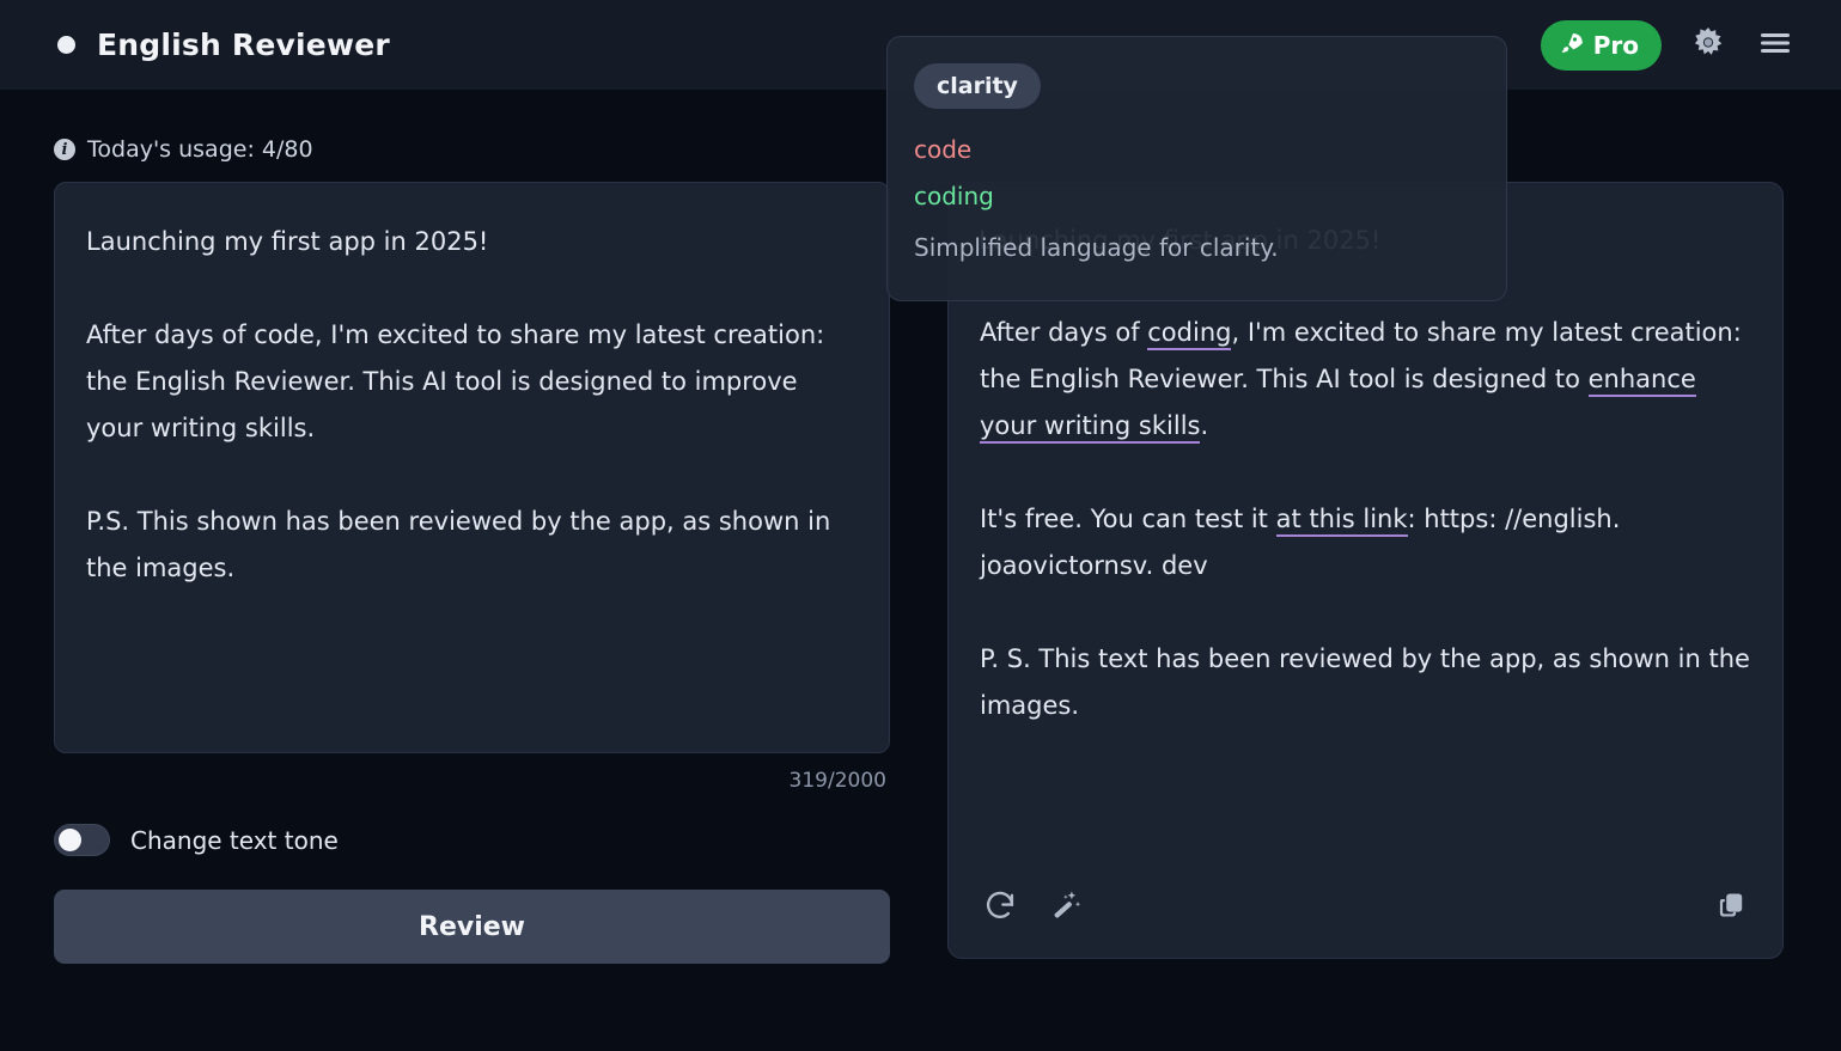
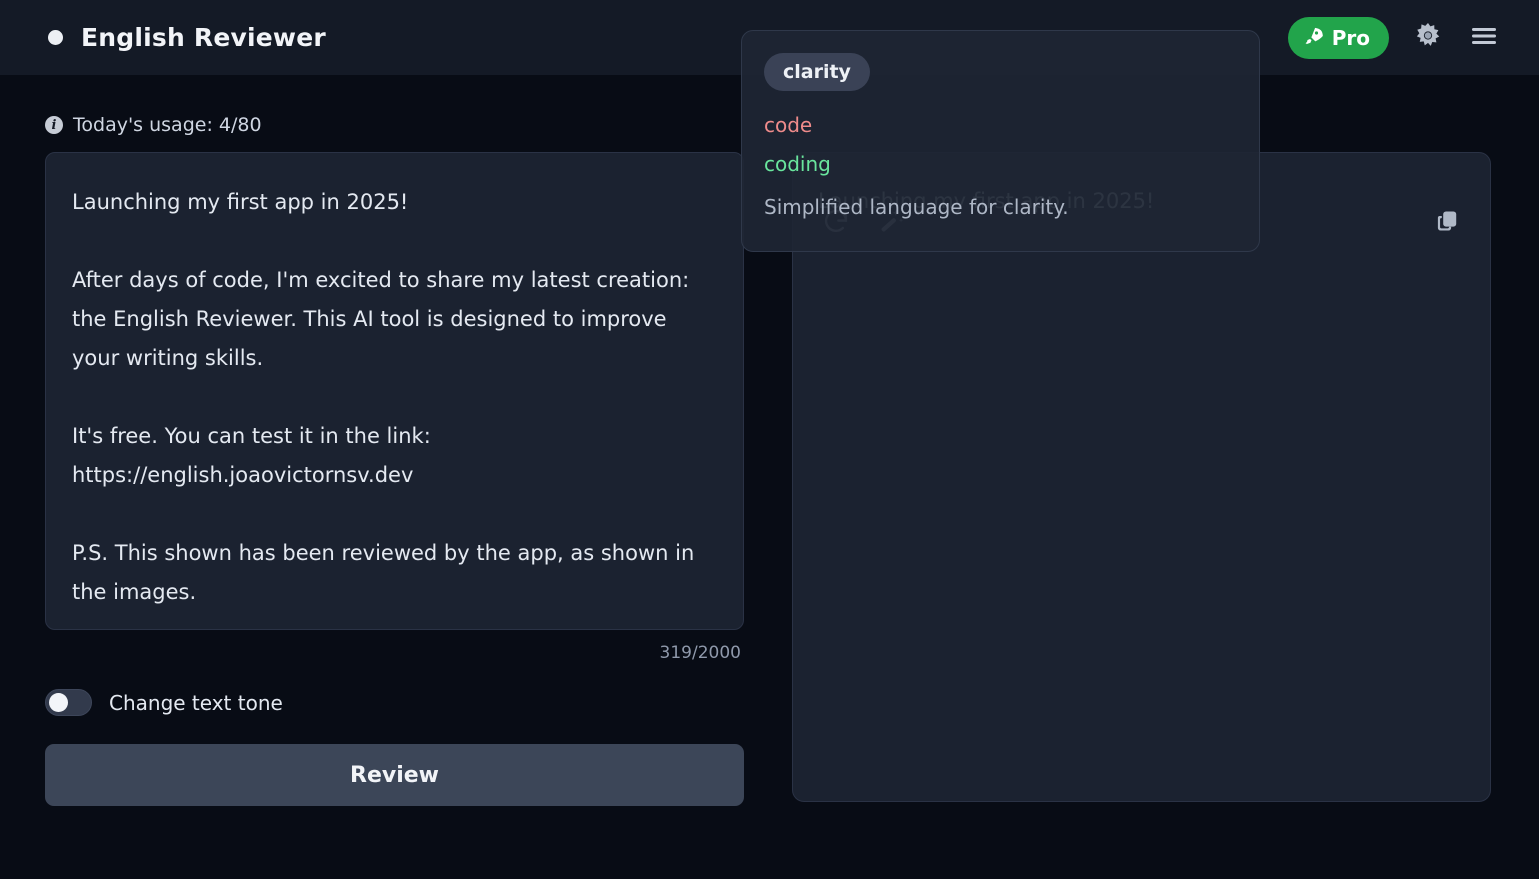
  English Reviewer
  Pro
  i
  Today's usage: 4/80
  Launching my first app in 2025!
  After days of code, I'm excited to share my latest creation: the English Reviewer. This AI tool is designed to improve your writing skills.
+ It's free. You can test it in the link: https://english.joaovictornsv.dev
  P.S. This shown has been reviewed by the app, as shown in the images.
  319/2000
  Change text tone
  Review
- After days of coding, I'm excited to share my latest creation: the English Reviewer. This AI tool is designed to enhance your writing skills.
- It's free. You can test it at this link: https: //english. joaovictornsv. dev
- P. S. This text has been reviewed by the app, as shown in the images.
  clarity
  code
  coding
  Simplified language for clarity.
